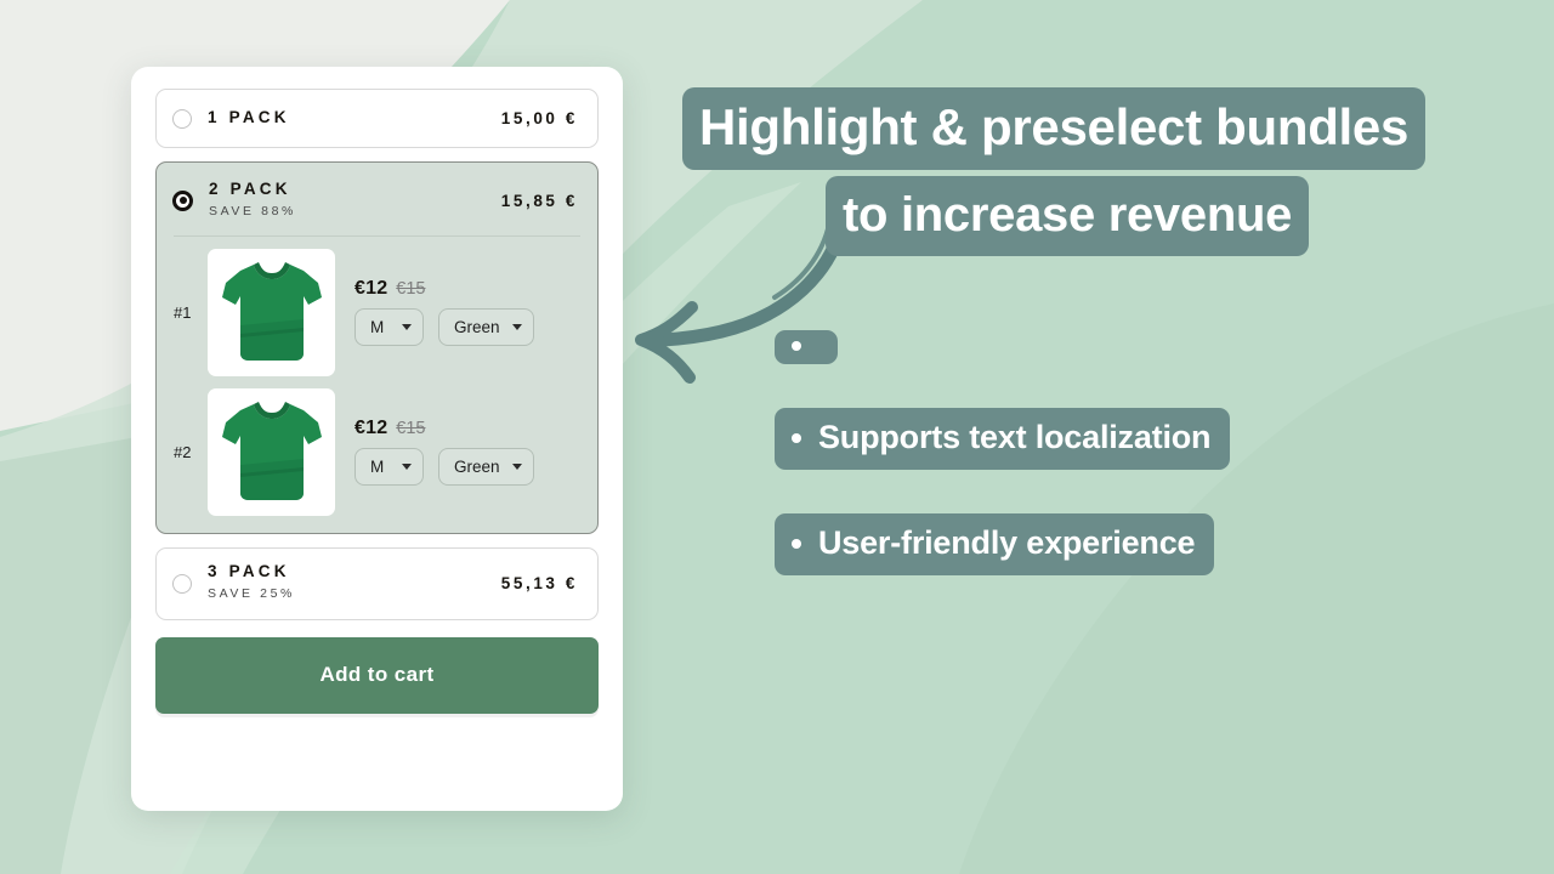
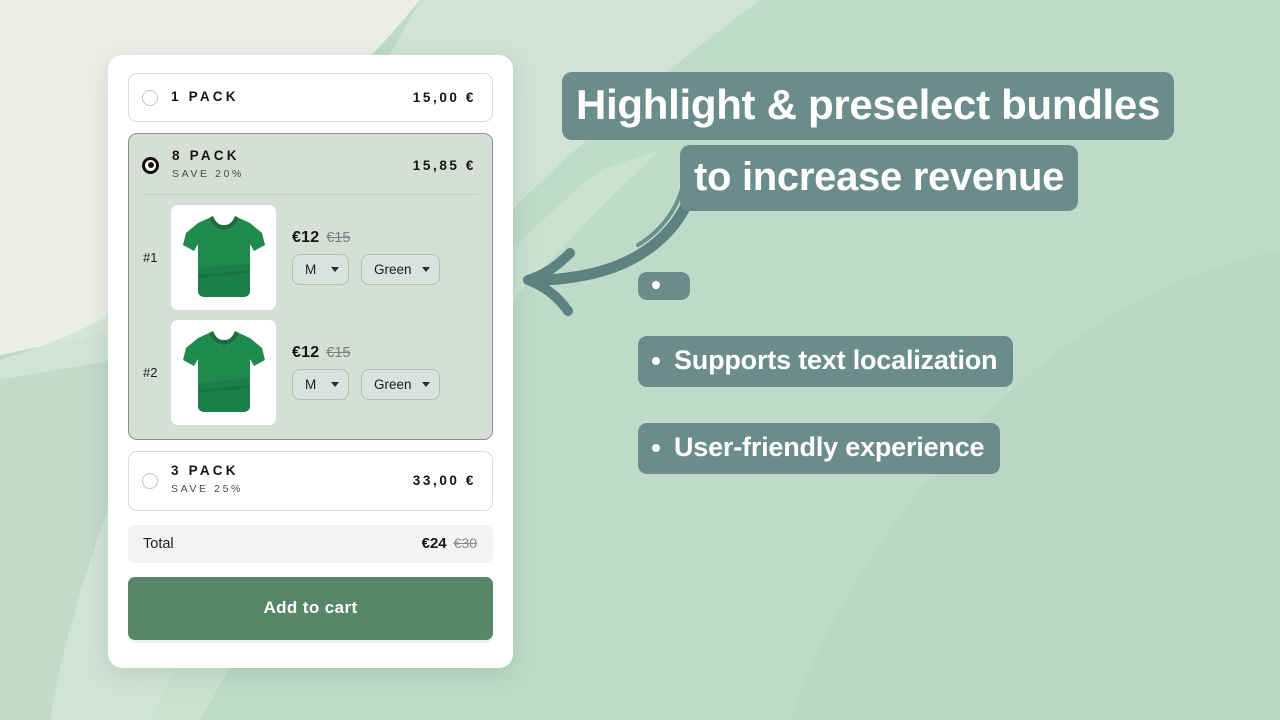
  1 PACK
  15,00 €
- 2 PACK
+ 8 PACK
- SAVE 88%
+ SAVE 20%
  15,85 €
  #1
  €12
  €15
  M
  Green
  #2
  €12
  €15
  M
  Green
  3 PACK
  SAVE 25%
- 55,13 €
+ 33,00 €
+ Total
+ €24
+ €30
  Add to cart
  Highlight & preselect bundles
  to increase revenue
  Supports text localization
  User-friendly experience
